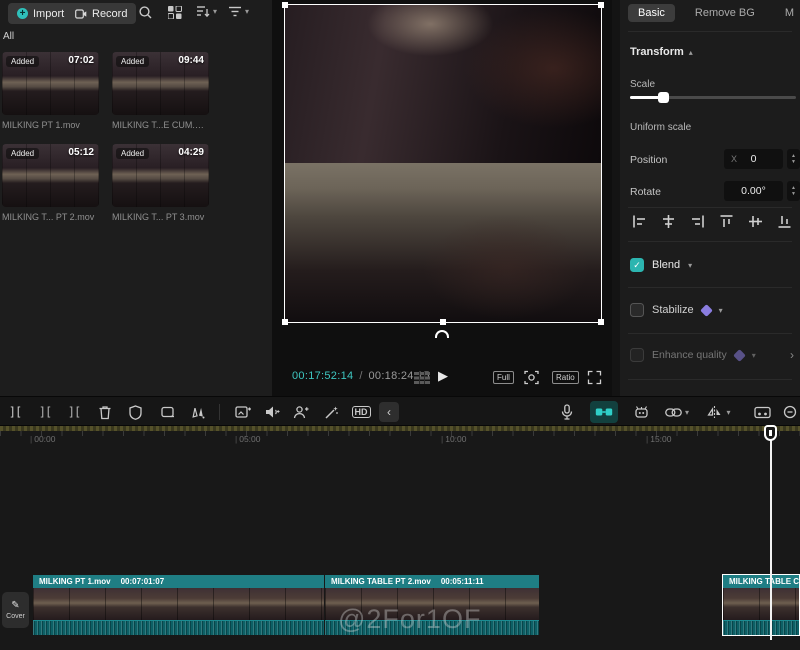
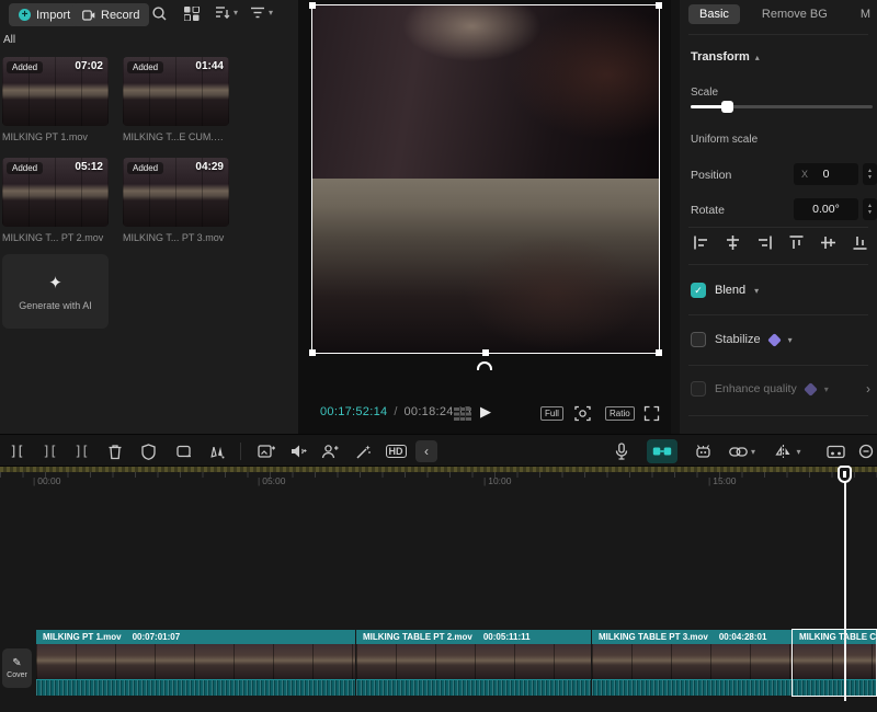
  +
  Import
  Record
  ▾
  ▾
  All
  Added
  07:02
  MILKING PT 1.mov
  Added
- 09:44
+ 01:44
  MILKING T...E CUM.mo
  Added
  05:12
  MILKING T... PT 2.mov
  Added
  04:29
  MILKING T... PT 3.mov
+ ✦
+ Generate with AI
  00:17:52:14
  /
  00:18:24:15
  ▶
  Full
  Ratio
  Basic
  Remove BG
  M
  Transform
  ▴
  Scale
  Uniform scale
  Position
  X
  0
  Rotate
  0.00°
  ✓
  Blend
  ▾
  Stabilize
  ▾
  Enhance quality
  ▾
  ›
  ][
  ][
  ][
  HD
  ‹
  ▾
  ▾
  00:00
  05:00
  10:00
  15:00
  ✎
  MILKING PT 1.mov
  00:07:01:07
  MILKING TABLE PT 2.mov
  00:05:11:11
+ MILKING TABLE PT 3.mov
+ 00:04:28:01
  MILKING TABLE C
- @2For1OF
